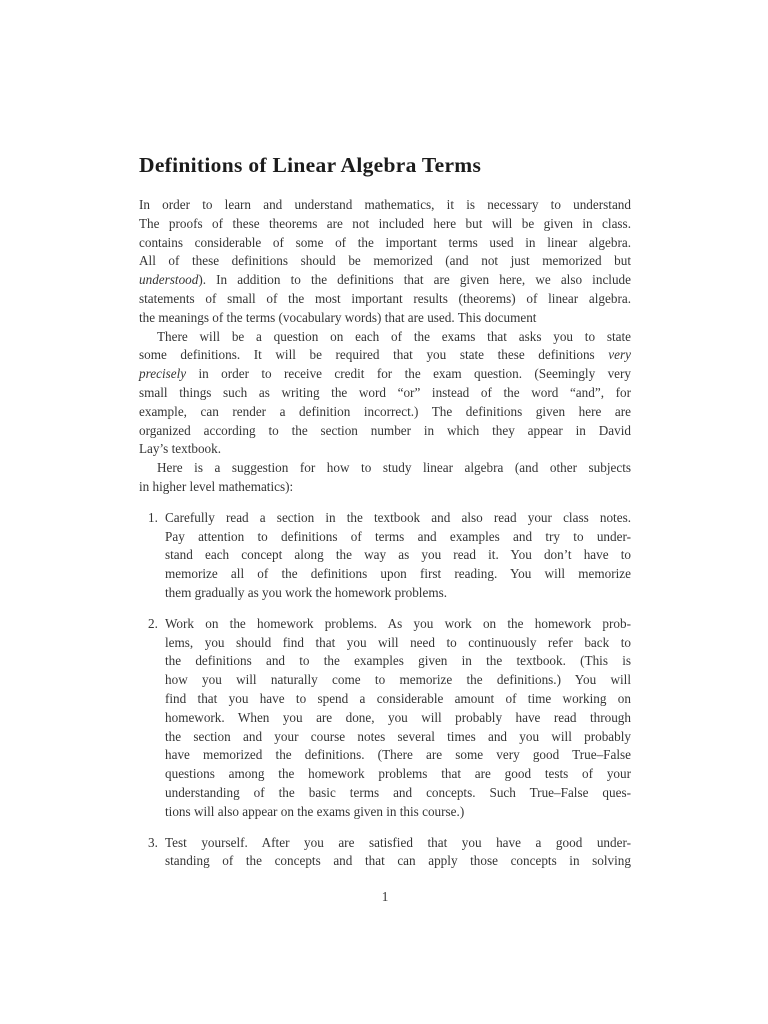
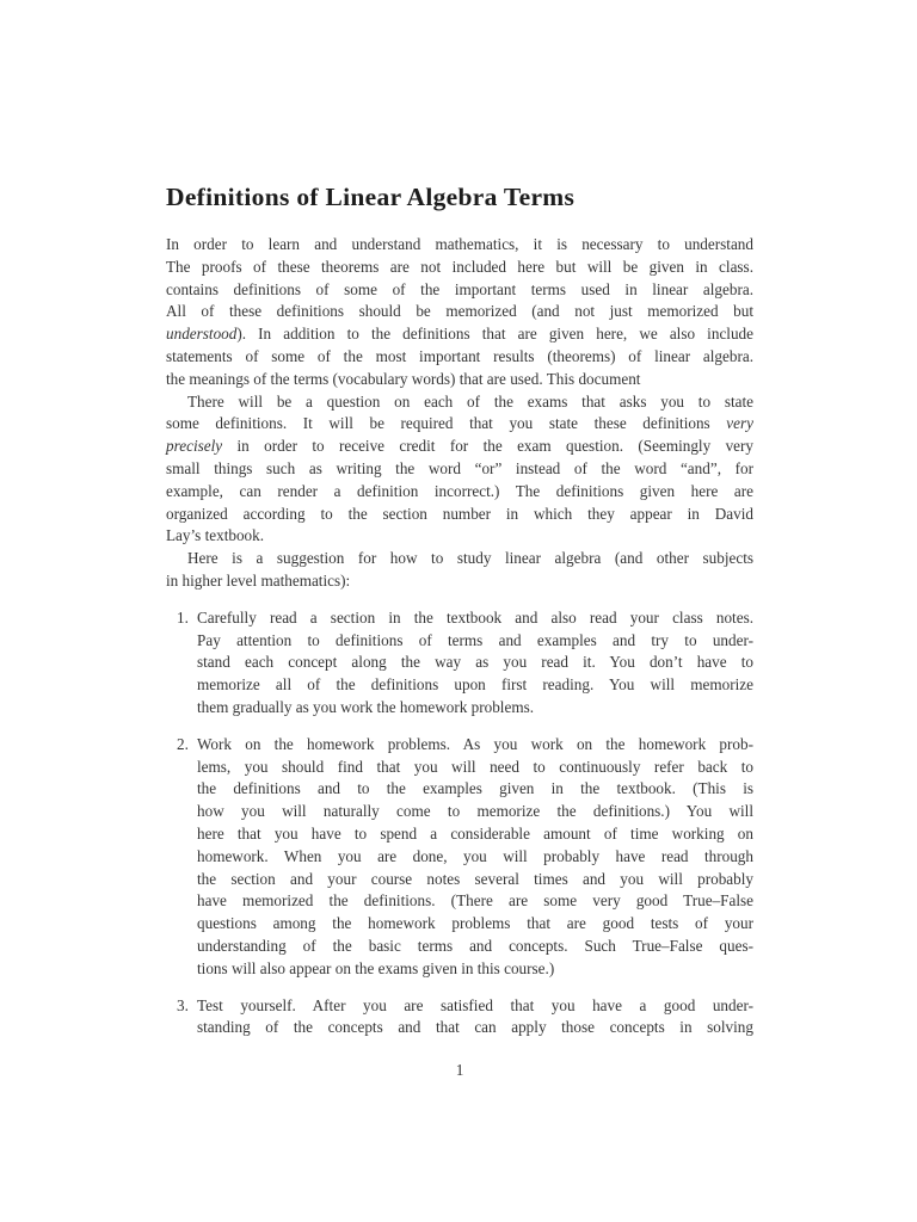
  Definitions of Linear Algebra Terms
  In order to learn and understand mathematics, it is necessary to understand
  The proofs of these theorems are not included here but will be given in class.
- contains considerable of some of the important terms used in linear algebra.
+ contains definitions of some of the important terms used in linear algebra.
  All of these definitions should be memorized (and not just memorized but
  understood). In addition to the definitions that are given here, we also include
- statements of small of the most important results (theorems) of linear algebra.
+ statements of some of the most important results (theorems) of linear algebra.
  the meanings of the terms (vocabulary words) that are used. This document
  There will be a question on each of the exams that asks you to state
  some definitions. It will be required that you state these definitions very
  precisely in order to receive credit for the exam question. (Seemingly very
  small things such as writing the word “or” instead of the word “and”, for
  example, can render a definition incorrect.) The definitions given here are
  organized according to the section number in which they appear in David
  Lay’s textbook.
  Here is a suggestion for how to study linear algebra (and other subjects
  in higher level mathematics):
  1.
  Carefully read a section in the textbook and also read your class notes.
  Pay attention to definitions of terms and examples and try to under-
  stand each concept along the way as you read it. You don’t have to
  memorize all of the definitions upon first reading. You will memorize
  them gradually as you work the homework problems.
  2.
  Work on the homework problems. As you work on the homework prob-
  lems, you should find that you will need to continuously refer back to
  the definitions and to the examples given in the textbook. (This is
  how you will naturally come to memorize the definitions.) You will
- find that you have to spend a considerable amount of time working on
+ here that you have to spend a considerable amount of time working on
  homework. When you are done, you will probably have read through
  the section and your course notes several times and you will probably
  have memorized the definitions. (There are some very good True–False
  questions among the homework problems that are good tests of your
  understanding of the basic terms and concepts. Such True–False ques-
  tions will also appear on the exams given in this course.)
  3.
  Test yourself. After you are satisfied that you have a good under-
  standing of the concepts and that can apply those concepts in solving
  1
